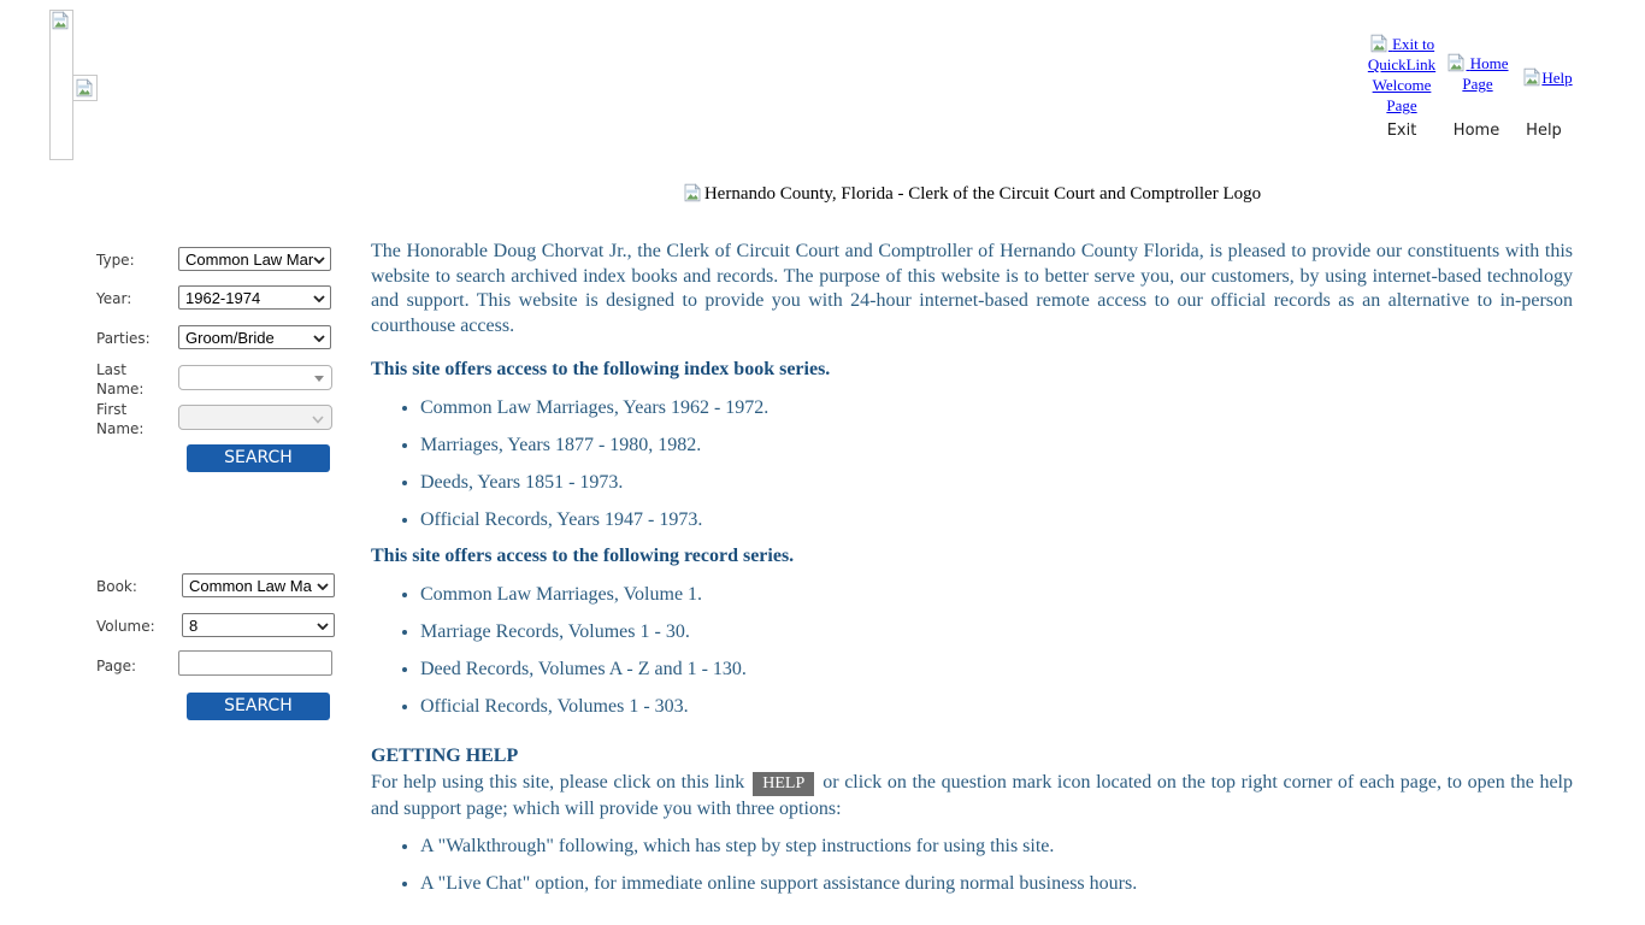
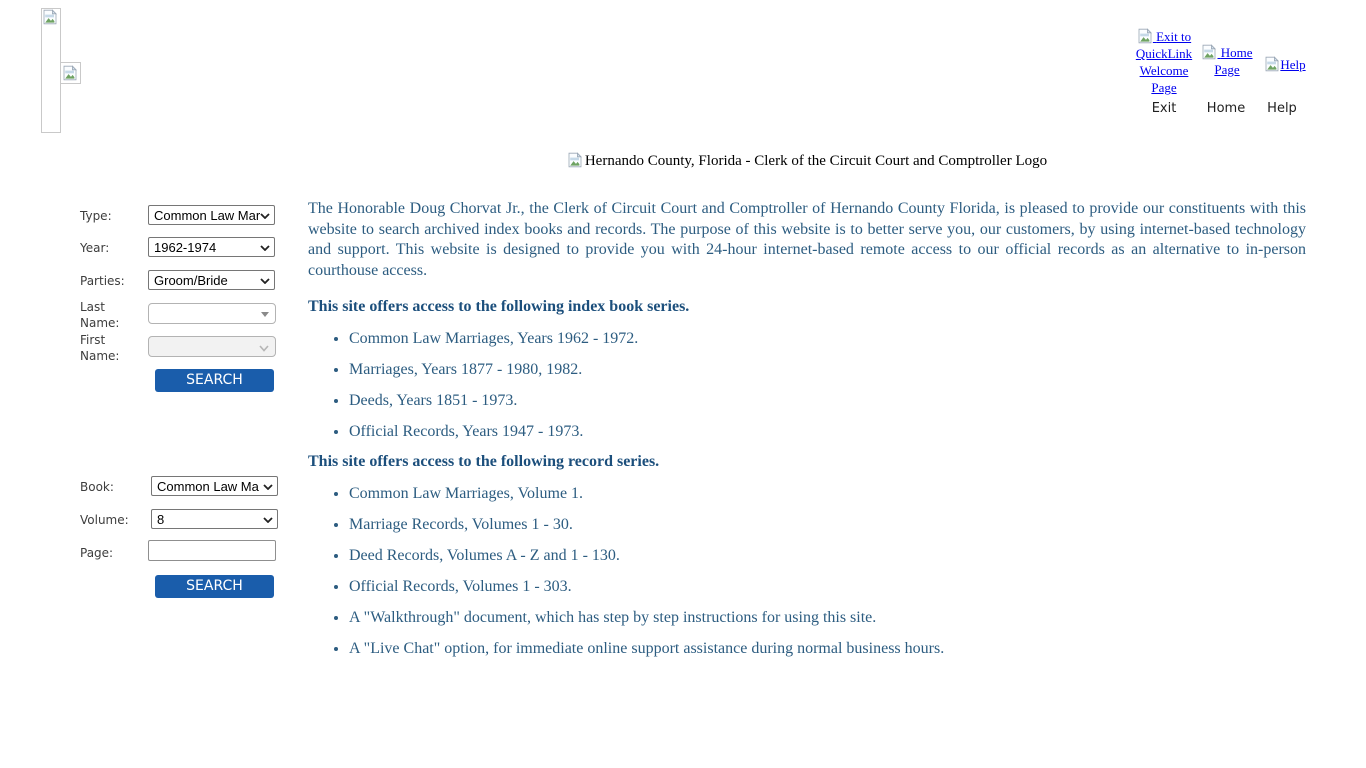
  Exit to QuickLink Welcome Page
  Home Page
  Help
  Exit
  Home
  Help
  Hernando County, Florida - Clerk of the Circuit Court and Comptroller Logo
  Type:
  Common Law Mar
  Year:
  1962-1974
  Parties:
  Groom/Bride
  Last Name:
  First Name:
  SEARCH
  Book:
  Common Law Ma
  Volume:
  8
  Page:
  SEARCH
  The Honorable Doug Chorvat Jr., the Clerk of Circuit Court and Comptroller of Hernando County Florida, is pleased to provide our constituents with this website to search archived index books and records. The purpose of this website is to better serve you, our customers, by using internet-based technology and support. This website is designed to provide you with 24-hour internet-based remote access to our official records as an alternative to in-person courthouse access.
  This site offers access to the following index book series.
  Common Law Marriages, Years 1962 - 1972.
  Marriages, Years 1877 - 1980, 1982.
  Deeds, Years 1851 - 1973.
  Official Records, Years 1947 - 1973.
  This site offers access to the following record series.
  Common Law Marriages, Volume 1.
  Marriage Records, Volumes 1 - 30.
  Deed Records, Volumes A - Z and 1 - 130.
  Official Records, Volumes 1 - 303.
- GETTING HELP
- For help using this site, please click on this link HELP or click on the question mark icon located on the top right corner of each page, to open the help and support page; which will provide you with three options:
- A "Walkthrough" following, which has step by step instructions for using this site.
+ A "Walkthrough" document, which has step by step instructions for using this site.
  A "Live Chat" option, for immediate online support assistance during normal business hours.
